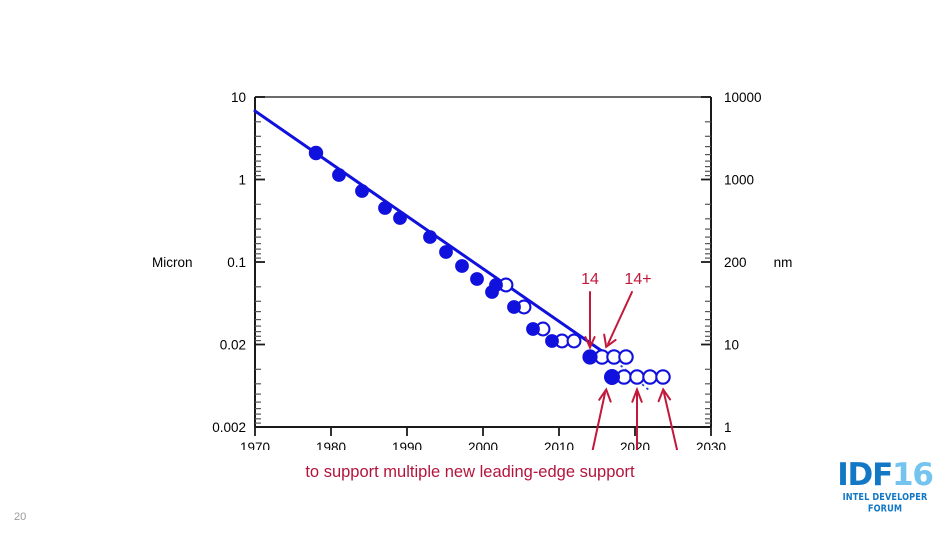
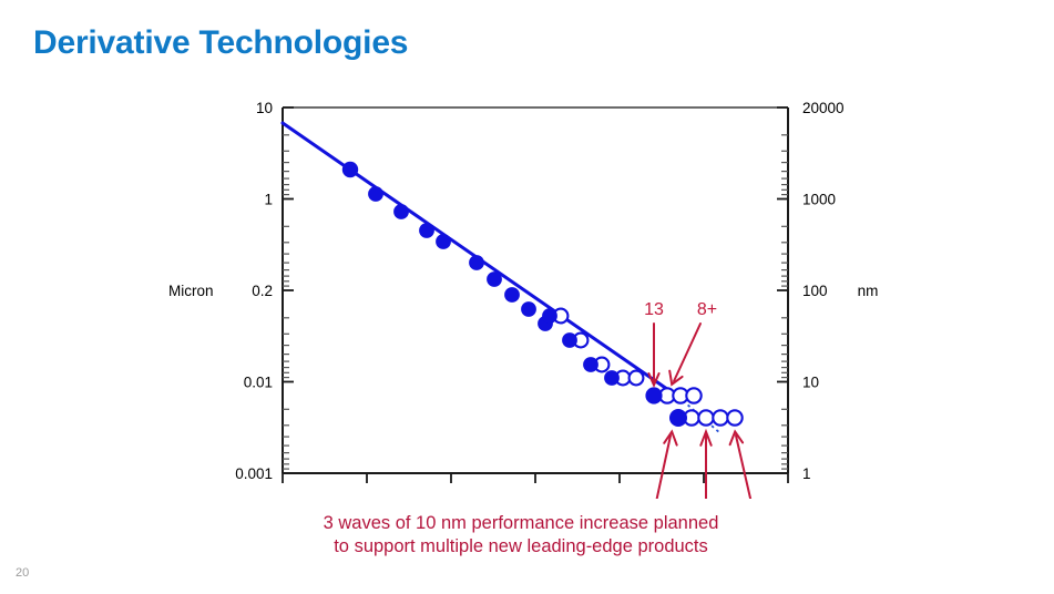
+ Derivative Technologies
  10
  1
- 0.1
+ 0.2
- 0.02
+ 0.01
- 0.002
+ 0.001
  Micron
- 10000
+ 20000
  1000
- 200
+ 100
  10
  1
  nm
- 1970
- 1980
- 1990
- 2000
- 2010
- 2020
- 2030
- 14
+ 13
- 14+
+ 8+
+ 3 waves of 10 nm performance increase planned
- to support multiple new leading-edge support
+ to support multiple new leading-edge products
  20
- IDF16
- INTEL DEVELOPER FORUM
